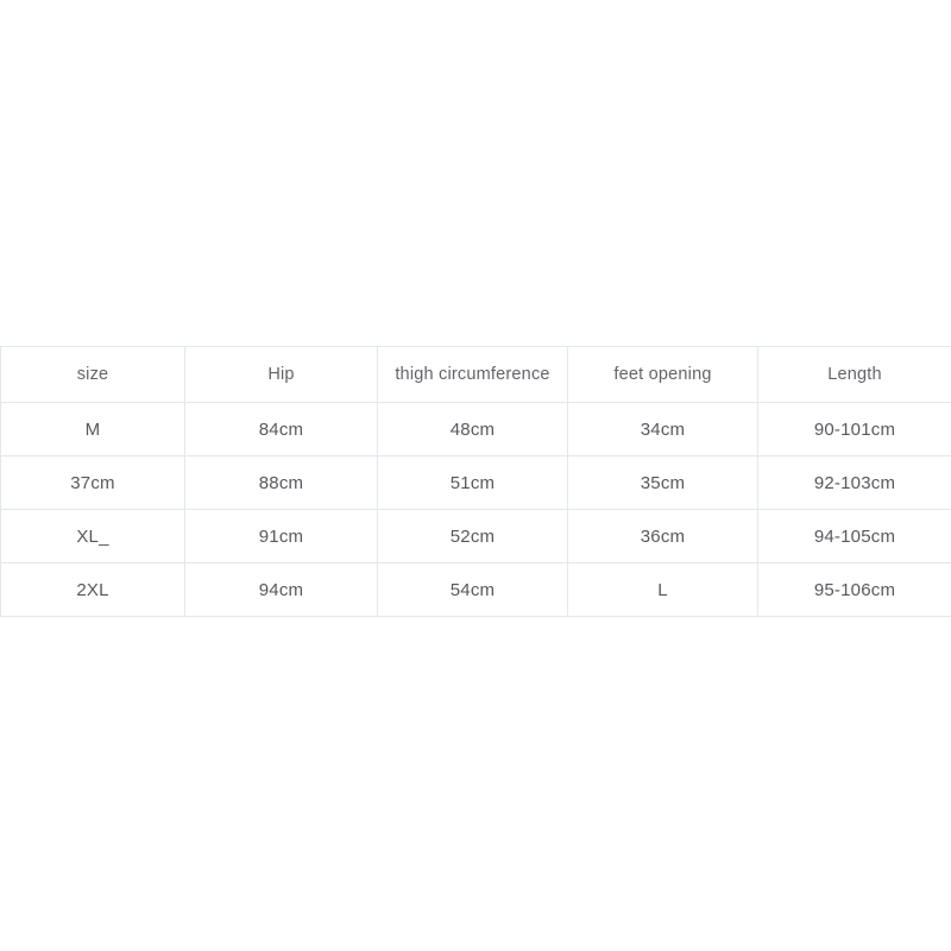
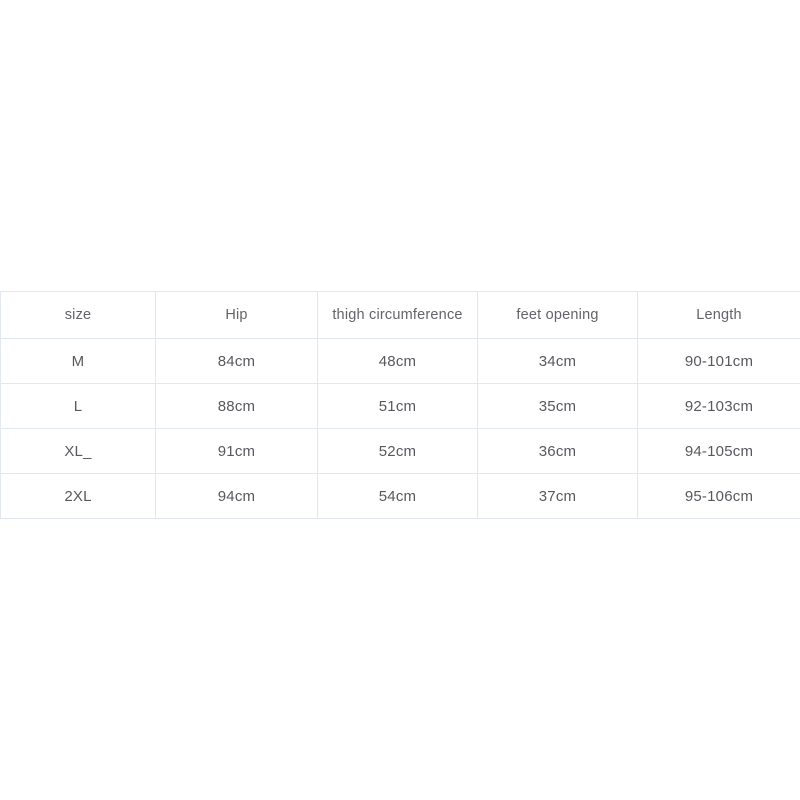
  size	Hip	thigh circumference	feet opening	Length
  M	84cm	48cm	34cm	90-101cm
- 37cm	88cm	51cm	35cm	92-103cm
+ L	88cm	51cm	35cm	92-103cm
  XL_	91cm	52cm	36cm	94-105cm
- 2XL	94cm	54cm	L	95-106cm
+ 2XL	94cm	54cm	37cm	95-106cm
